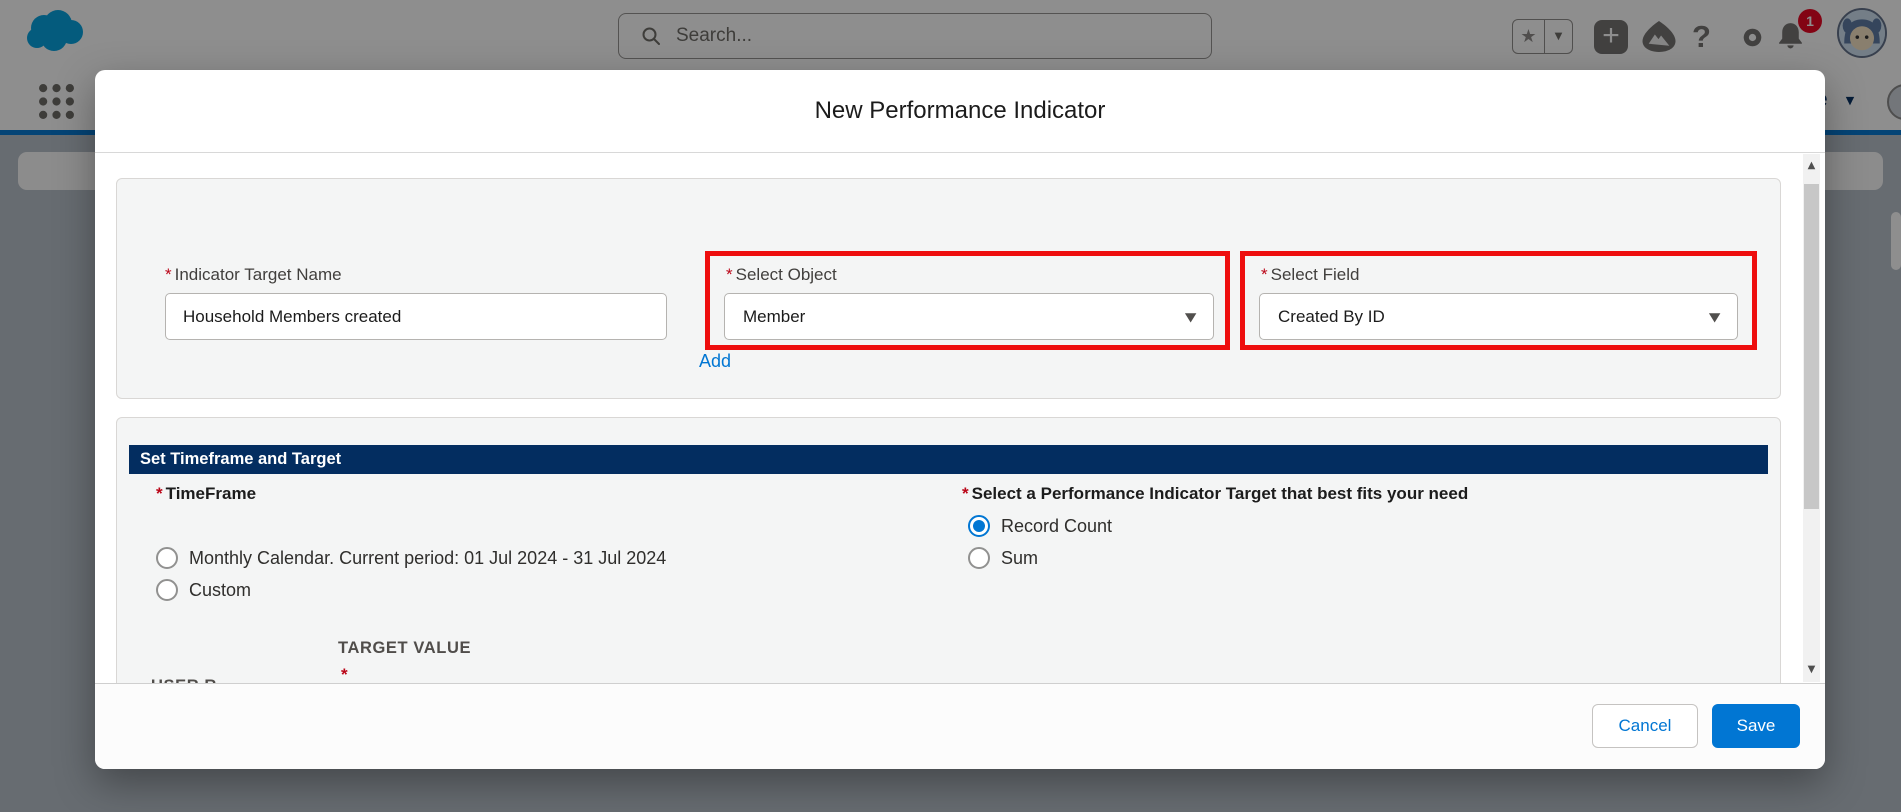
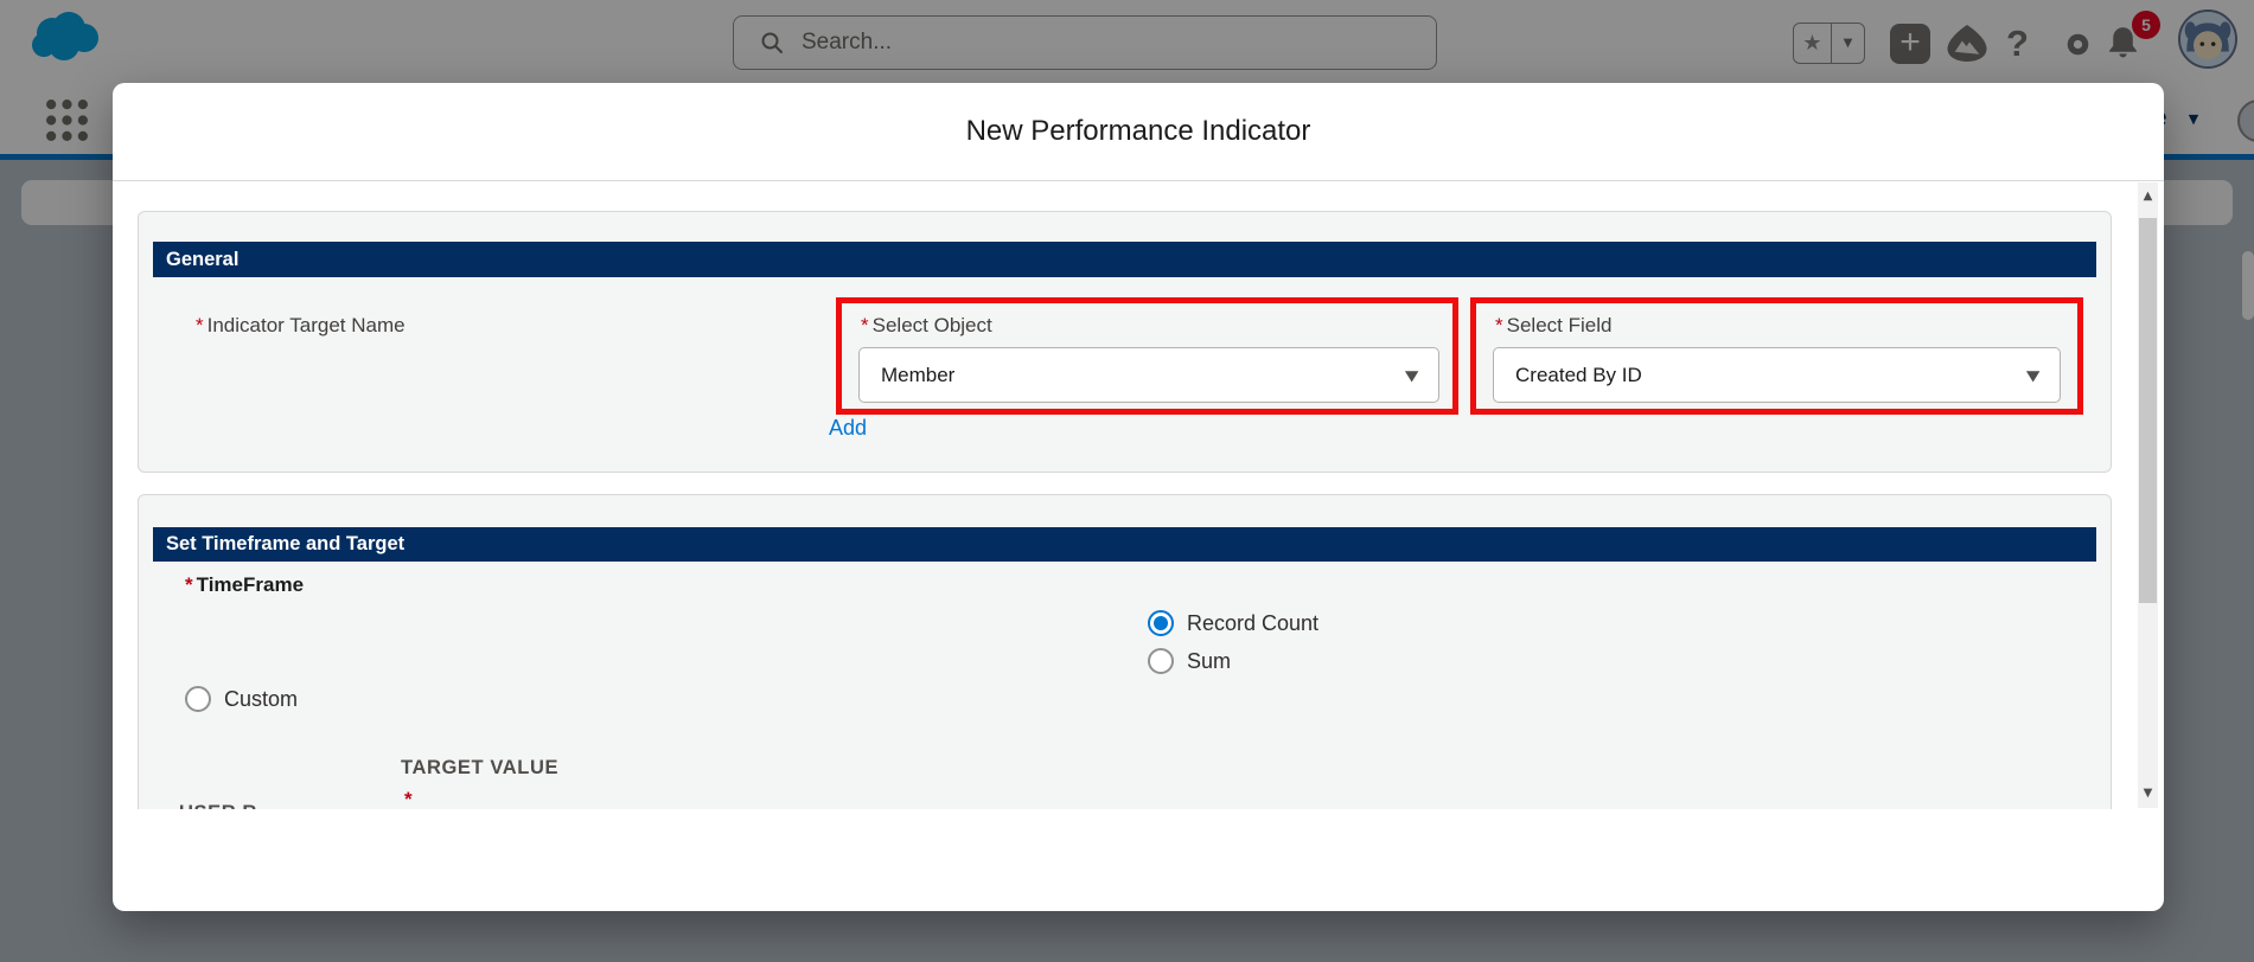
  Search...
  ★
  ▼
  +
  ?
- 1
+ 5
  ▼
  New Performance Indicator
+ General
  * Indicator Target Name
- Household Members created
  * Select Object
  Member
  ▼
  Add
  * Select Field
  Created By ID
  ▼
  Set Timeframe and Target
  * TimeFrame
- Monthly Calendar. Current period: 01 Jul 2024 - 31 Jul 2024
  Custom
- * Select a Performance Indicator Target that best fits your need
  Record Count
  Sum
  TARGET VALUE
  *
  ▲
  ▼
- Cancel
- Save
